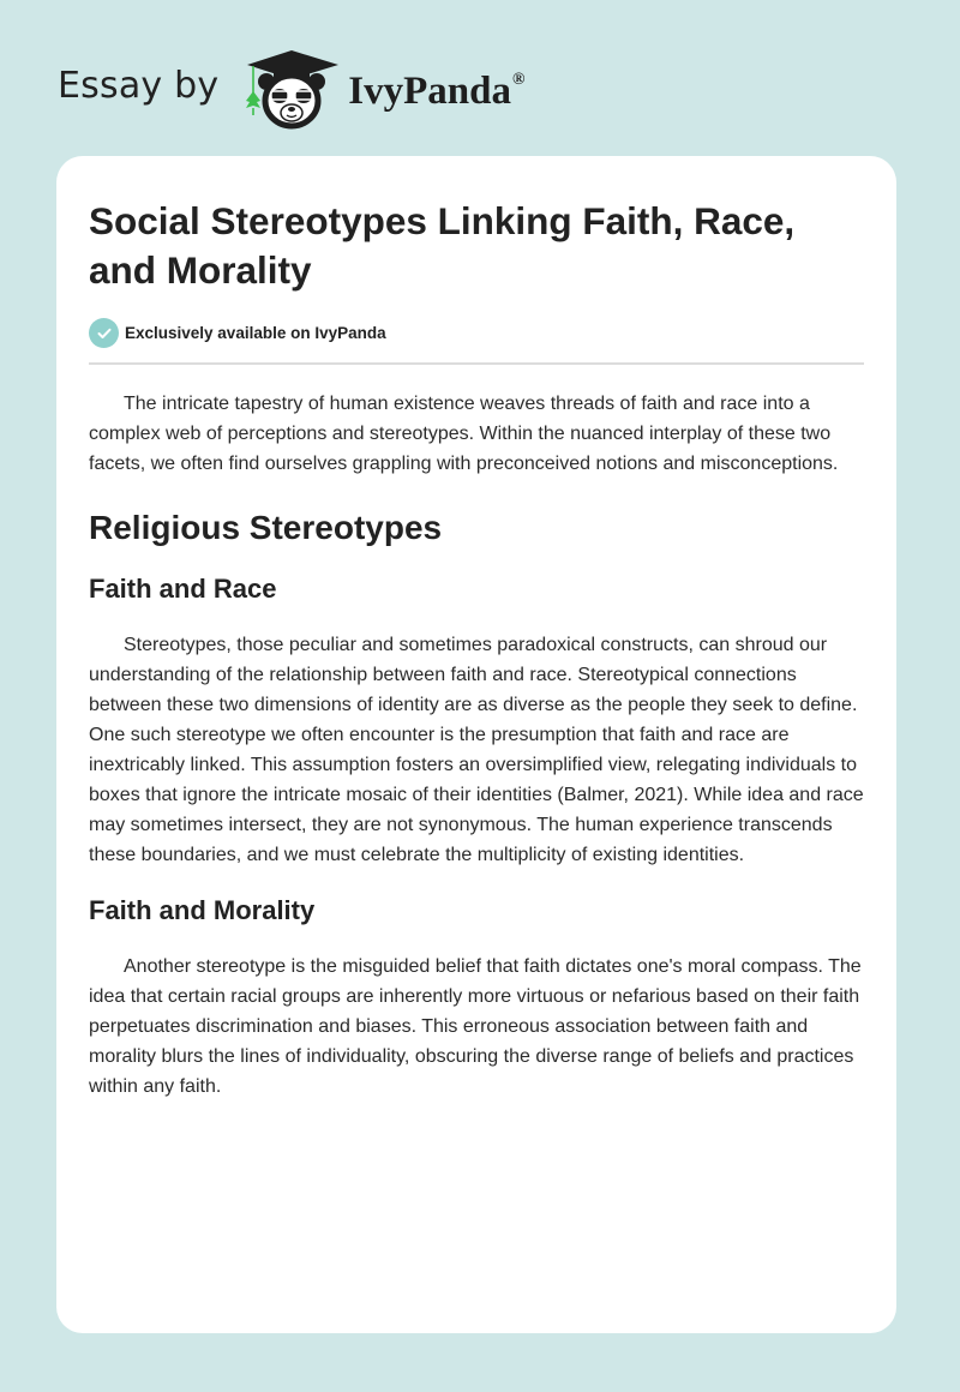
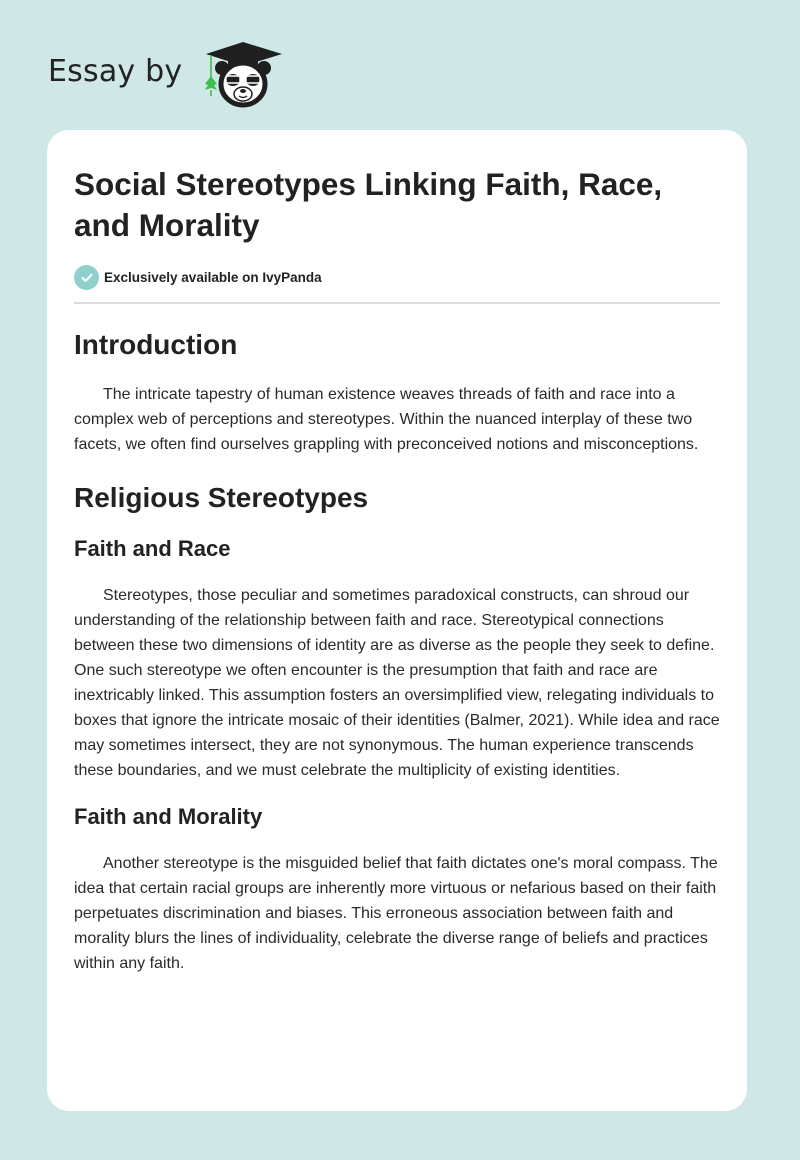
  Essay by
- IvyPanda®
  Social Stereotypes Linking Faith, Race, and Morality
  Exclusively available on IvyPanda
+ Introduction
  The intricate tapestry of human existence weaves threads of faith and race into a complex web of perceptions and stereotypes. Within the nuanced interplay of these two facets, we often find ourselves grappling with preconceived notions and misconceptions.
  Religious Stereotypes
  Faith and Race
  Stereotypes, those peculiar and sometimes paradoxical constructs, can shroud our understanding of the relationship between faith and race. Stereotypical connections between these two dimensions of identity are as diverse as the people they seek to define. One such stereotype we often encounter is the presumption that faith and race are inextricably linked. This assumption fosters an oversimplified view, relegating individuals to boxes that ignore the intricate mosaic of their identities (Balmer, 2021). While idea and race may sometimes intersect, they are not synonymous. The human experience transcends these boundaries, and we must celebrate the multiplicity of existing identities.
  Faith and Morality
- Another stereotype is the misguided belief that faith dictates one's moral compass. The idea that certain racial groups are inherently more virtuous or nefarious based on their faith perpetuates discrimination and biases. This erroneous association between faith and morality blurs the lines of individuality, obscuring the diverse range of beliefs and practices within any faith.
+ Another stereotype is the misguided belief that faith dictates one's moral compass. The idea that certain racial groups are inherently more virtuous or nefarious based on their faith perpetuates discrimination and biases. This erroneous association between faith and morality blurs the lines of individuality, celebrate the diverse range of beliefs and practices within any faith.
